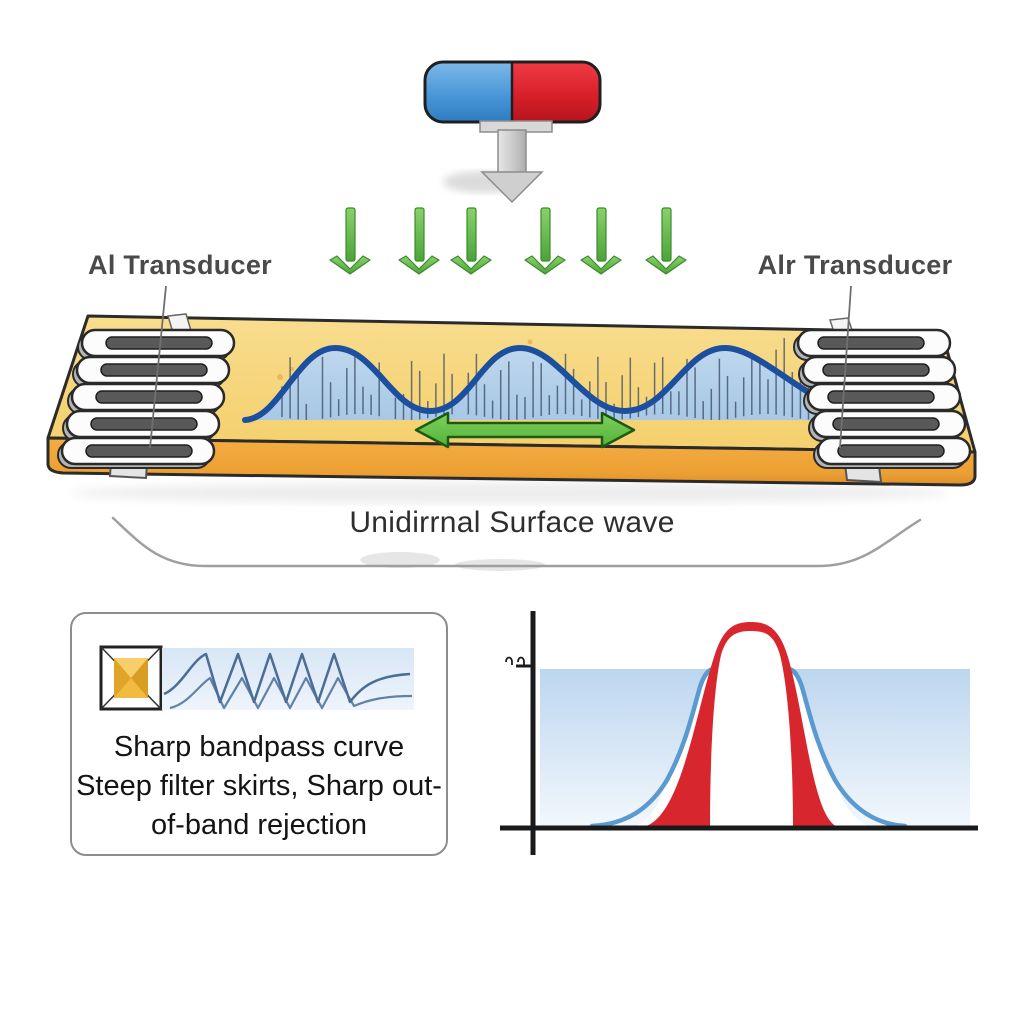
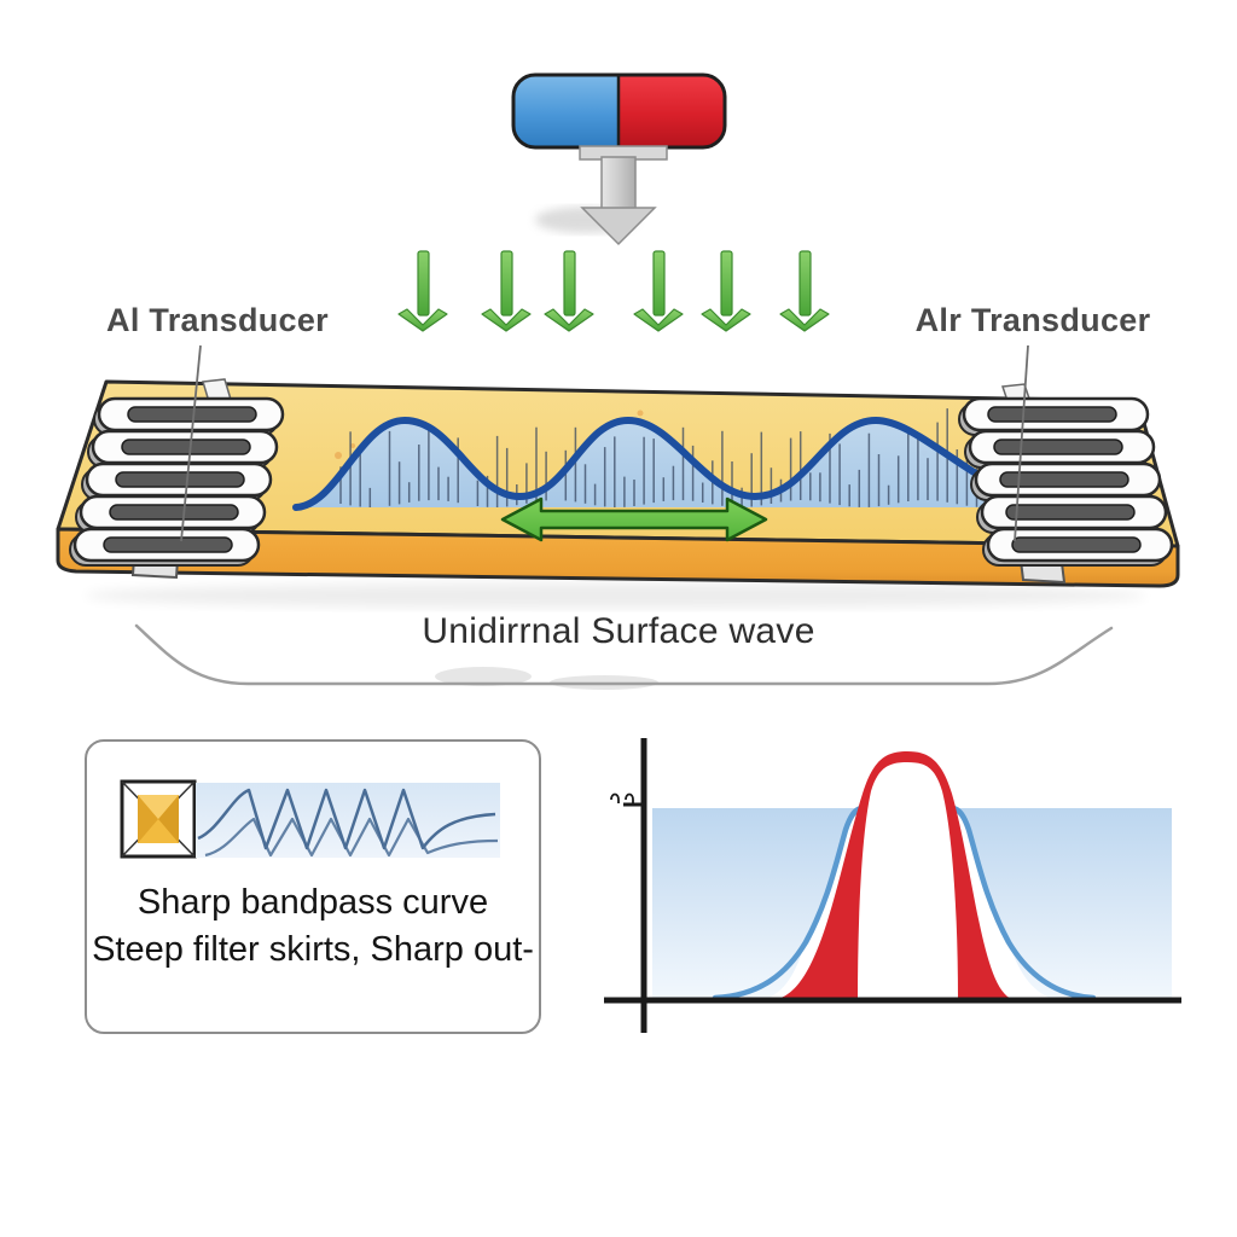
  Al Transducer
  Alr Transducer
  Unidirrnal Surface wave
  Sharp bandpass curve
  Steep filter skirts, Sharp out-
- of-band rejection
